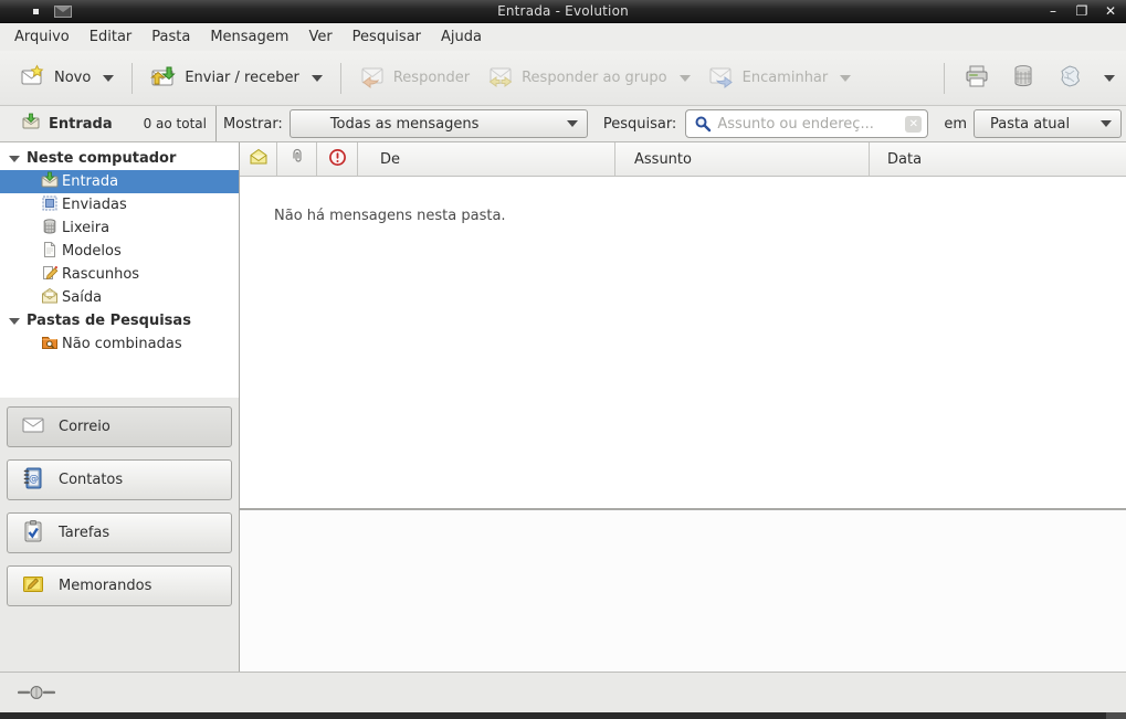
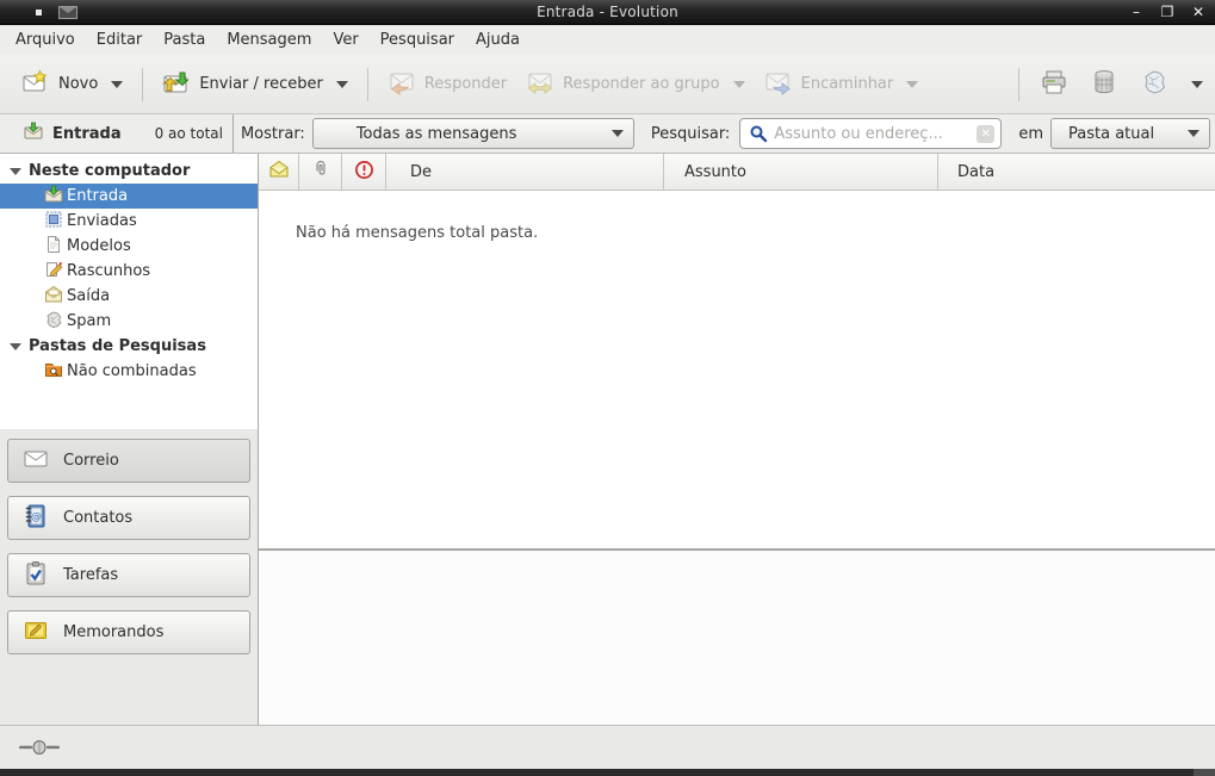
  Entrada - Evolution
  –
  ❐
  ✕
  Arquivo
  Editar
  Pasta
  Mensagem
  Ver
  Pesquisar
  Ajuda
  Novo
  Enviar / receber
  Responder
  Responder ao grupo
  Encaminhar
  Entrada
  0 ao total
  Mostrar:
  Todas as mensagens
  Pesquisar:
  Assunto ou endereç...
  ✕
  em
  Pasta atual
  Neste computador
  Entrada
  Enviadas
- Lixeira
  Modelos
  Rascunhos
  Saída
+ Spam
  Pastas de Pesquisas
  Não combinadas
  Correio
  @
  Contatos
  Tarefas
  Memorandos
  De
  Assunto
  Data
- Não há mensagens nesta pasta.
+ Não há mensagens total pasta.
